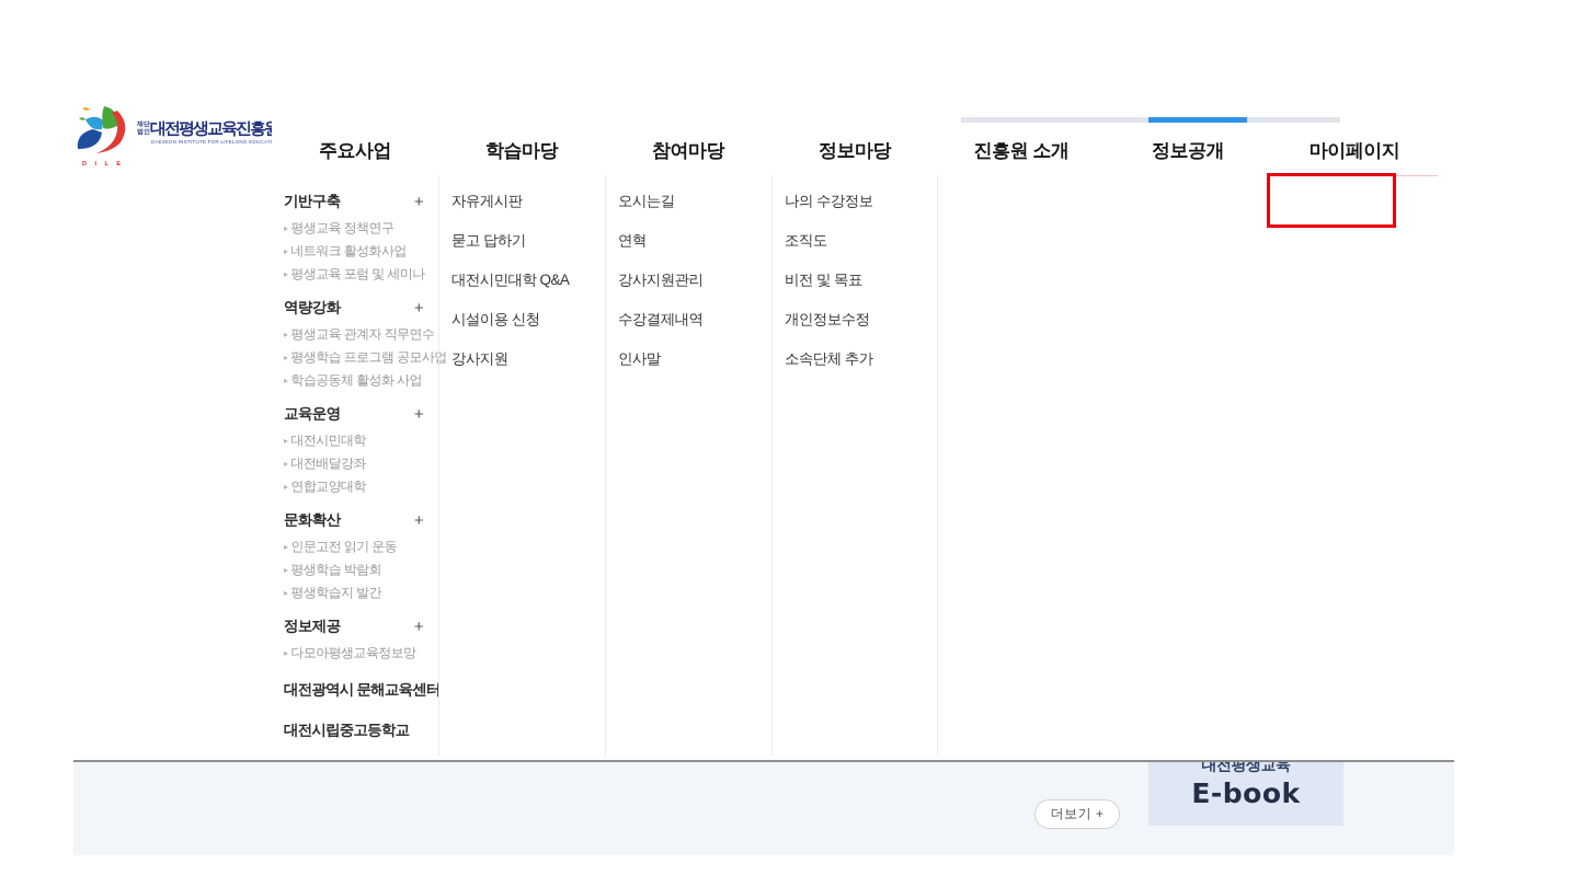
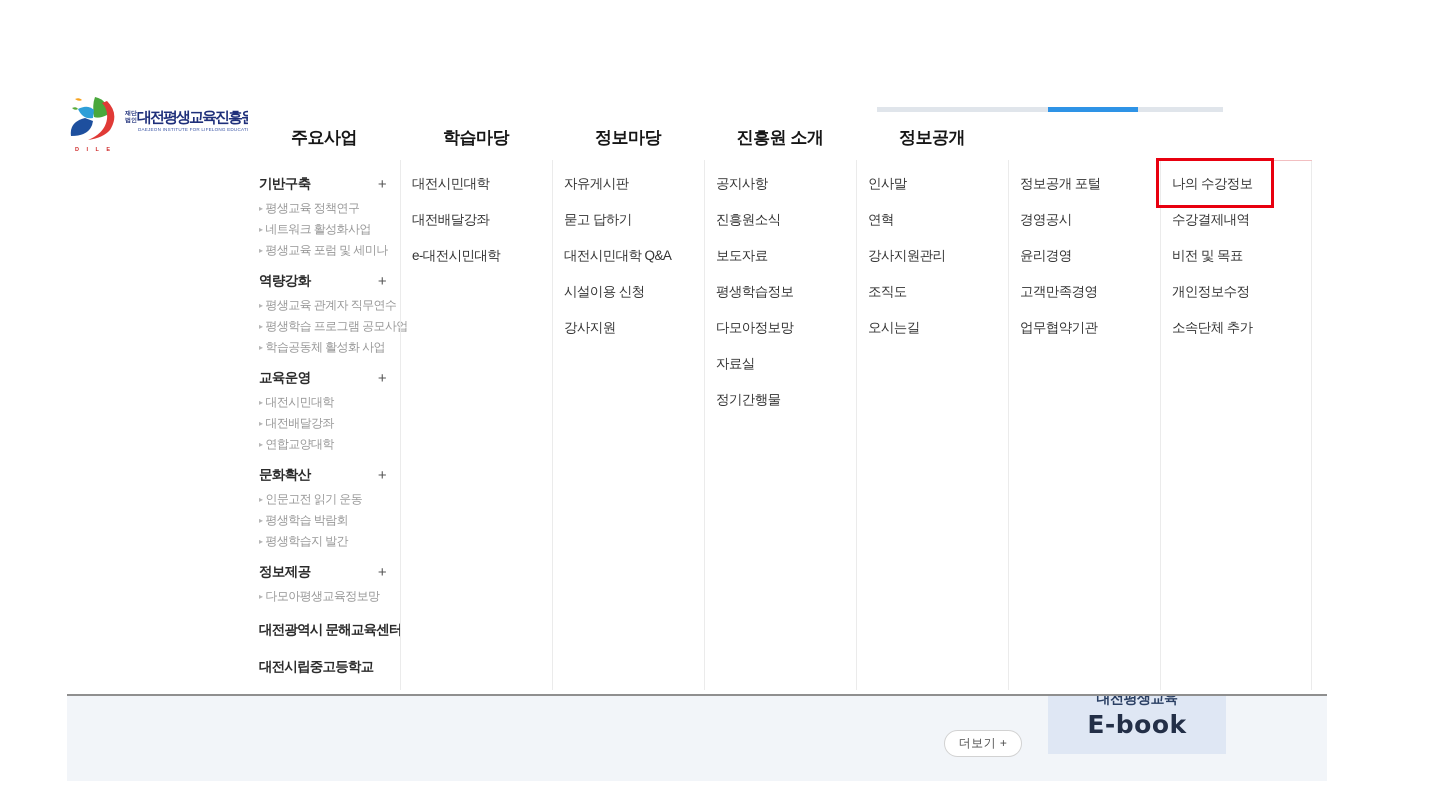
  대전평생교육진흥원
  주요사업
  학습마당
- 참여마당
  정보마당
  진흥원 소개
  정보공개
- 마이페이지
  기반구축
  +
  ▸ 평생교육 정책연구
  ▸ 네트워크 활성화사업
  ▸ 평생교육 포럼 및 세미나
  역량강화
  +
  ▸ 평생교육 관계자 직무연수
  ▸ 평생학습 프로그램 공모사업
  ▸ 학습공동체 활성화 사업
  교육운영
  +
  ▸ 대전시민대학
  ▸ 대전배달강좌
  ▸ 연합교양대학
  문화확산
  +
  ▸ 인문고전 읽기 운동
  ▸ 평생학습 박람회
  ▸ 평생학습지 발간
  정보제공
  +
  ▸ 다모아평생교육정보망
  대전광역시 문해교육센터
  대전시립중고등학교
+ 대전시민대학
+ 대전배달강좌
+ e-대전시민대학
  자유게시판
  묻고 답하기
  대전시민대학 Q&A
  시설이용 신청
  강사지원
+ 공지사항
+ 진흥원소식
+ 보도자료
+ 평생학습정보
+ 다모아정보망
+ 자료실
+ 정기간행물
- 오시는길
+ 인사말
  연혁
  강사지원관리
- 수강결제내역
+ 조직도
- 인사말
+ 오시는길
+ 정보공개 포털
+ 경영공시
+ 윤리경영
+ 고객만족경영
+ 업무협약기관
  나의 수강정보
- 조직도
+ 수강결제내역
  비전 및 목표
  개인정보수정
  소속단체 추가
  더보기 +
  대전평생교육
  E-book
